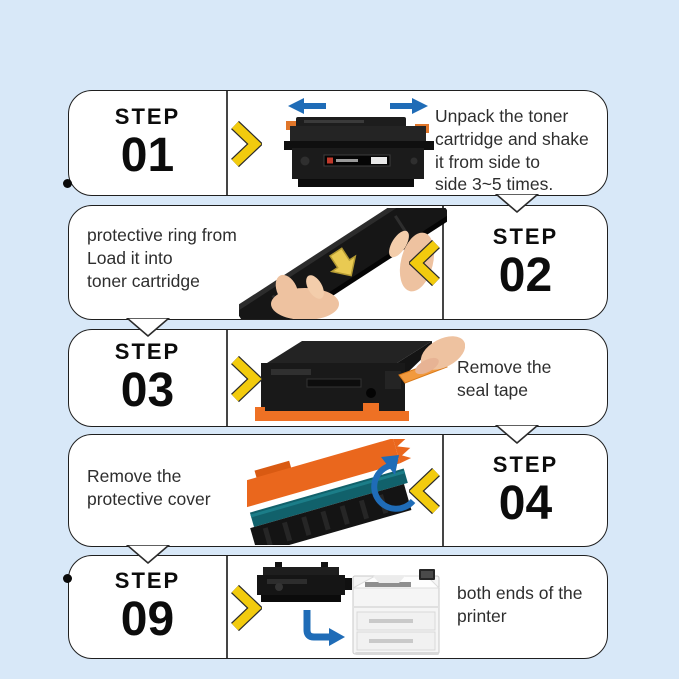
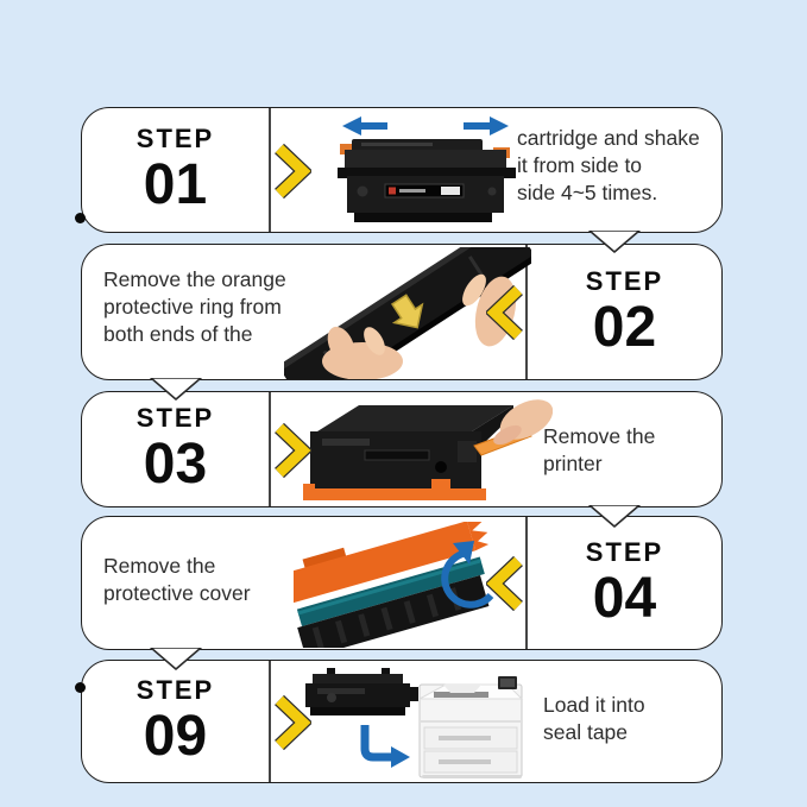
  STEP
  01
- Unpack the toner
  cartridge and shake
  it from side to
- side 3~5 times.
+ side 4~5 times.
  STEP
  02
+ Remove the orange
  protective ring from
- Load it into
+ both ends of the
- toner cartridge
  STEP
  03
  Remove the
- seal tape
+ printer
  STEP
  04
  Remove the
  protective cover
  STEP
  09
- both ends of the
+ Load it into
- printer
+ seal tape
